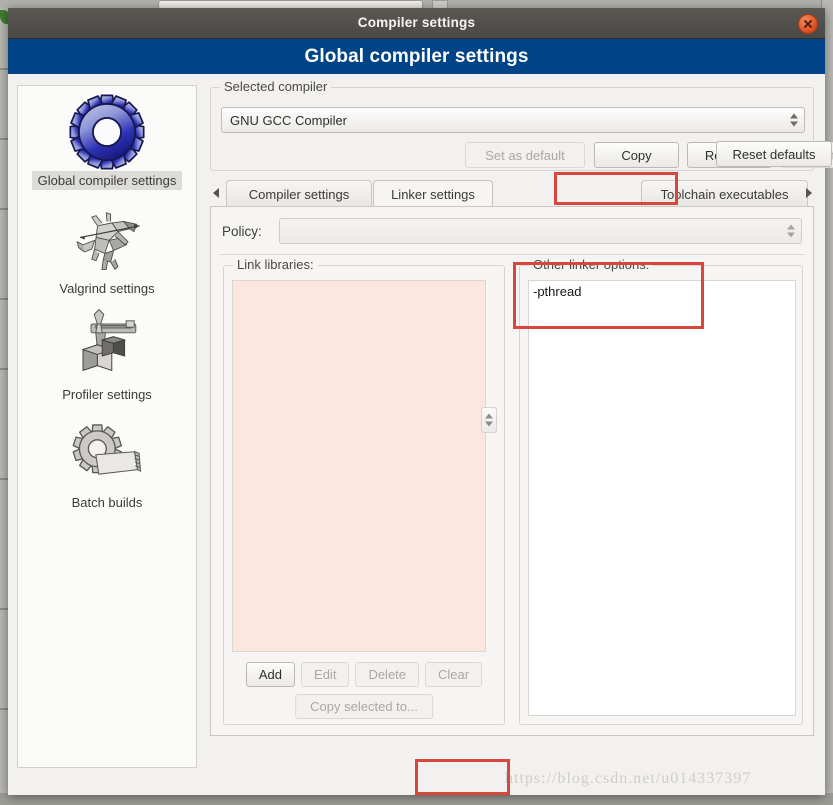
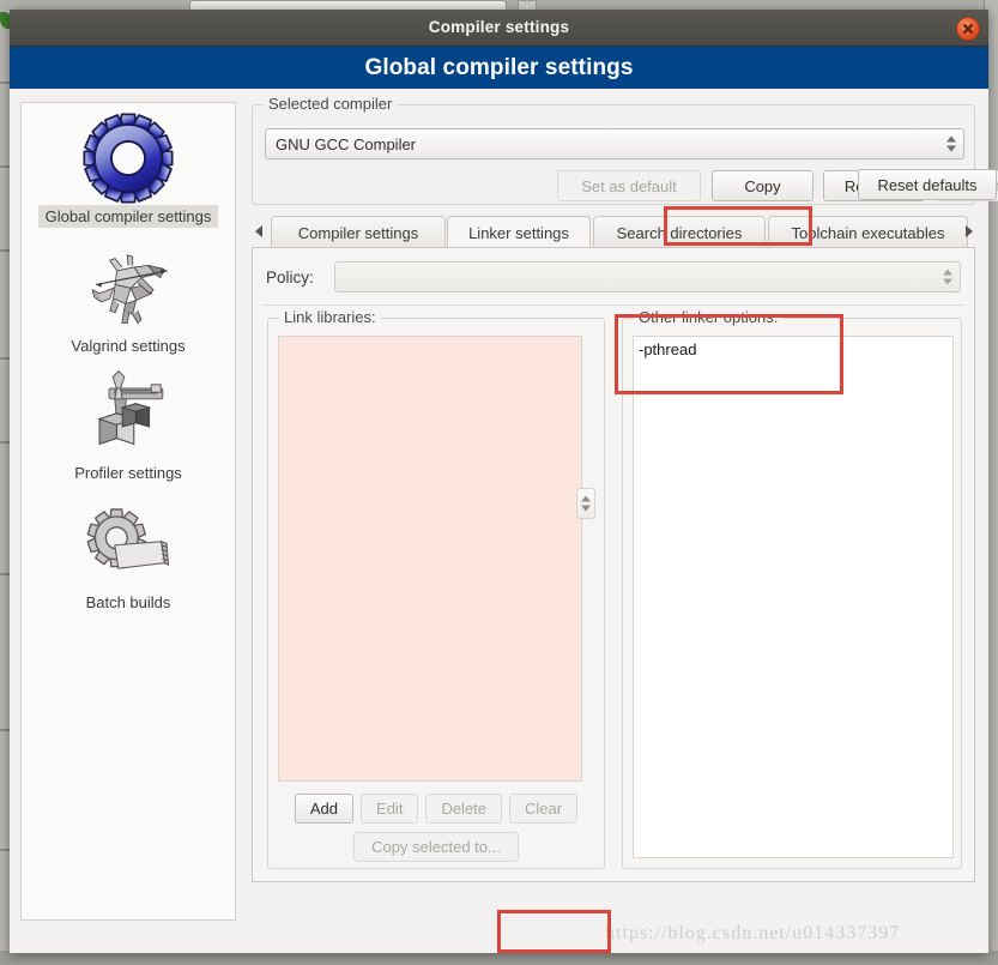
  Compiler settings
  Global compiler settings
  Global compiler settings
  Valgrind settings
  Profiler settings
  Batch builds
  Selected compiler
  GNU GCC Compiler
  Set as default
  Copy
  Reset defaults
  Compiler settings
  Linker settings
+ Search directories
  Toolchain executables
  Policy:
  Link libraries:
  Add
  Edit
  Delete
  Clear
  Copy selected to...
  Other linker options:
  -pthread
  https://blog.csdn.net/u014337397
